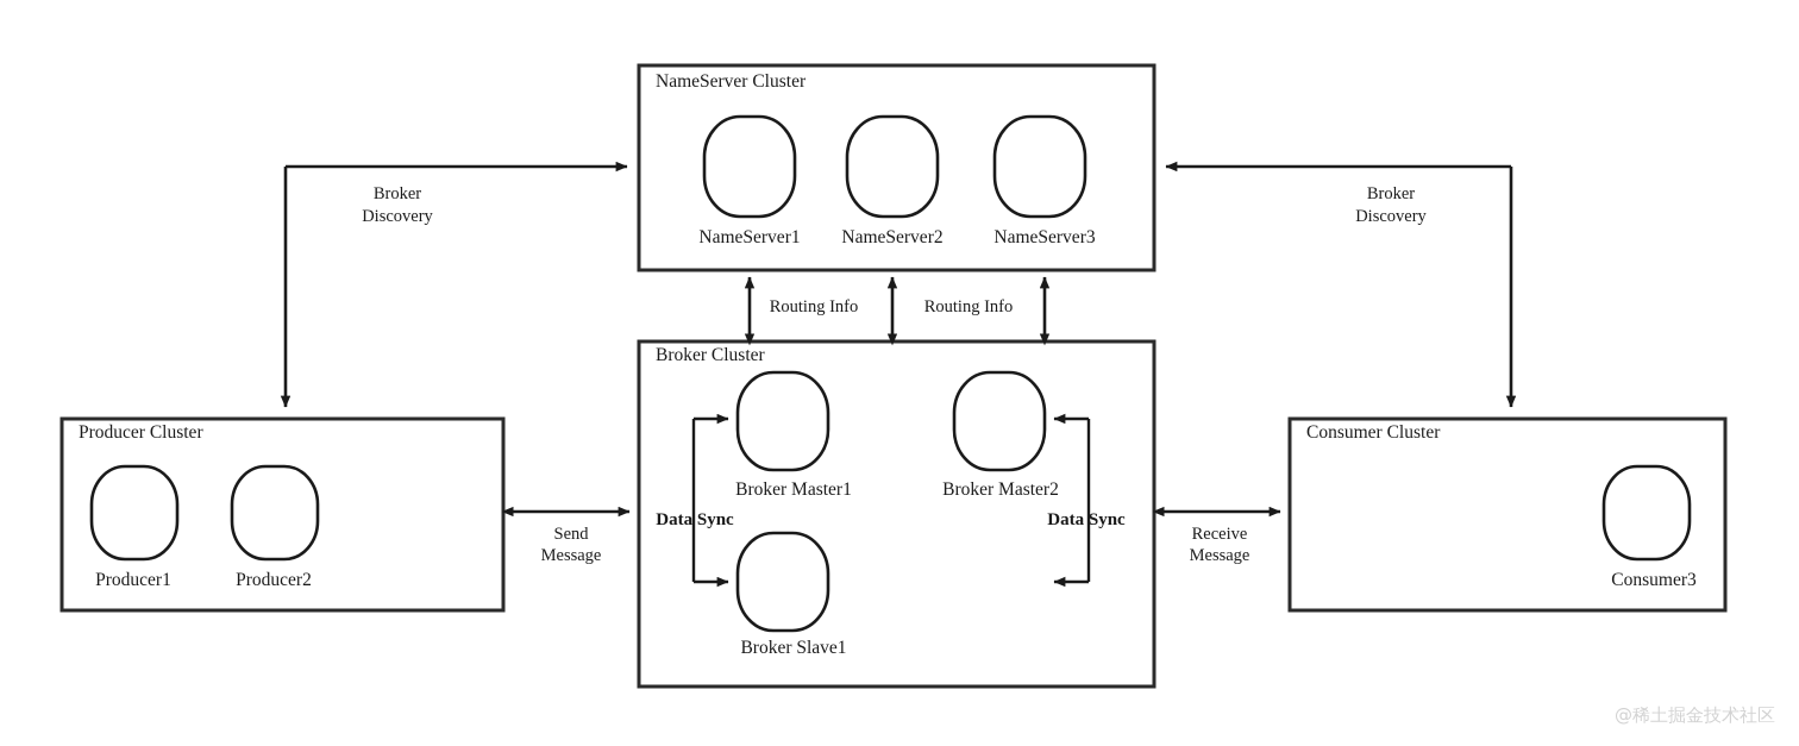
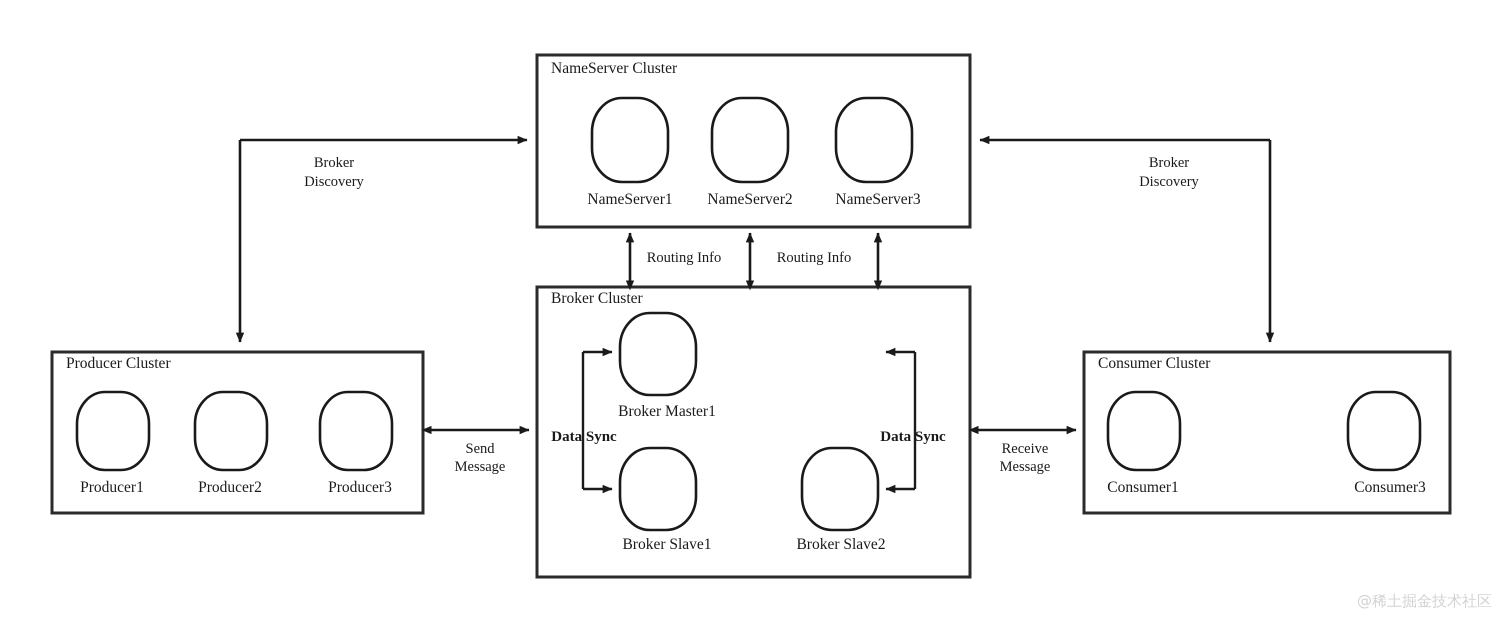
  NameServer Cluster
  NameServer1
  NameServer2
  NameServer3
  Broker Cluster
  Broker Master1
- Broker Master2
  Broker Slave1
+ Broker Slave2
  Data Sync
  Data Sync
  Producer Cluster
  Producer1
  Producer2
+ Producer3
  Consumer Cluster
+ Consumer1
  Consumer3
  Broker
  Discovery
  Broker
  Discovery
  Routing Info
  Routing Info
  Send
  Message
  Receive
  Message
  @稀土掘金技术社区
